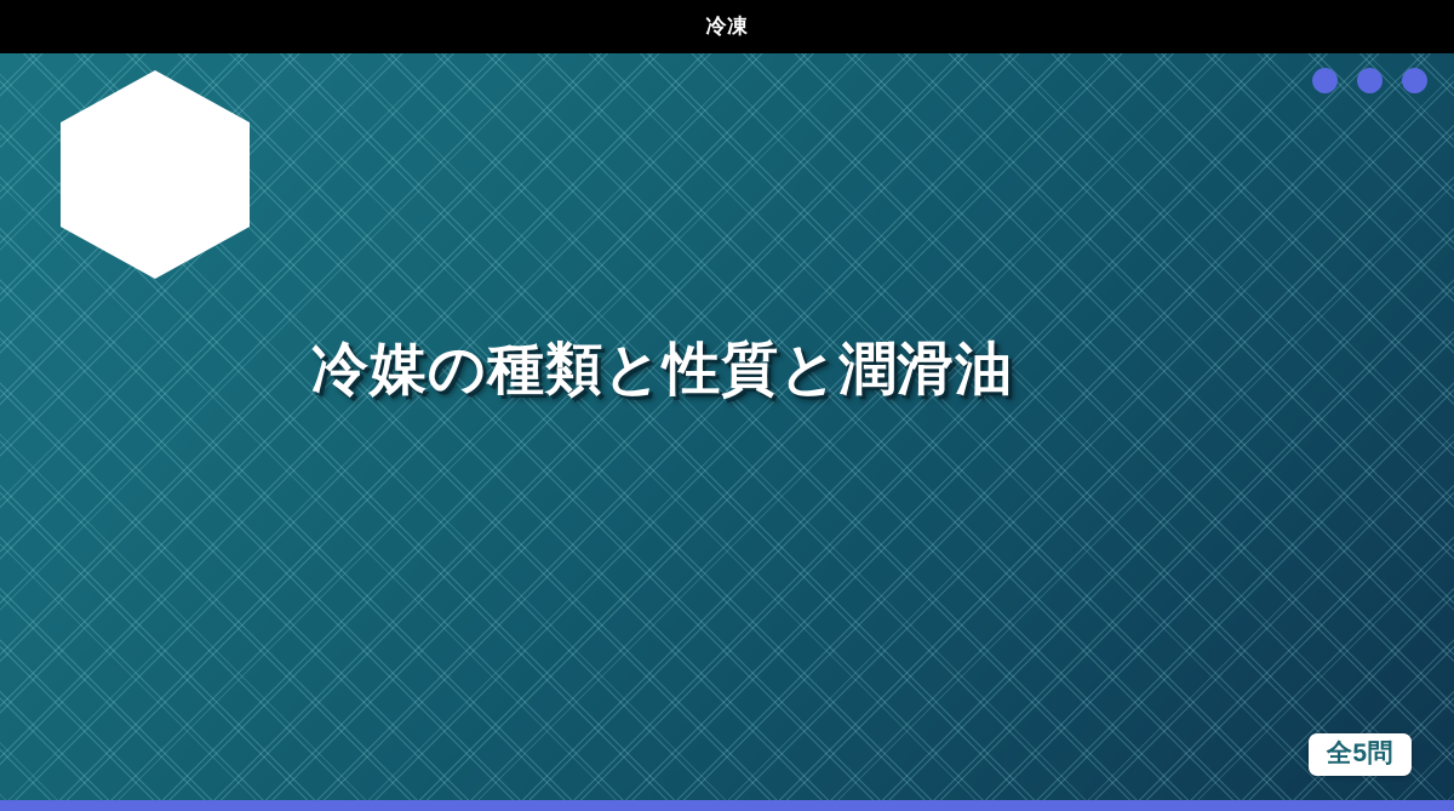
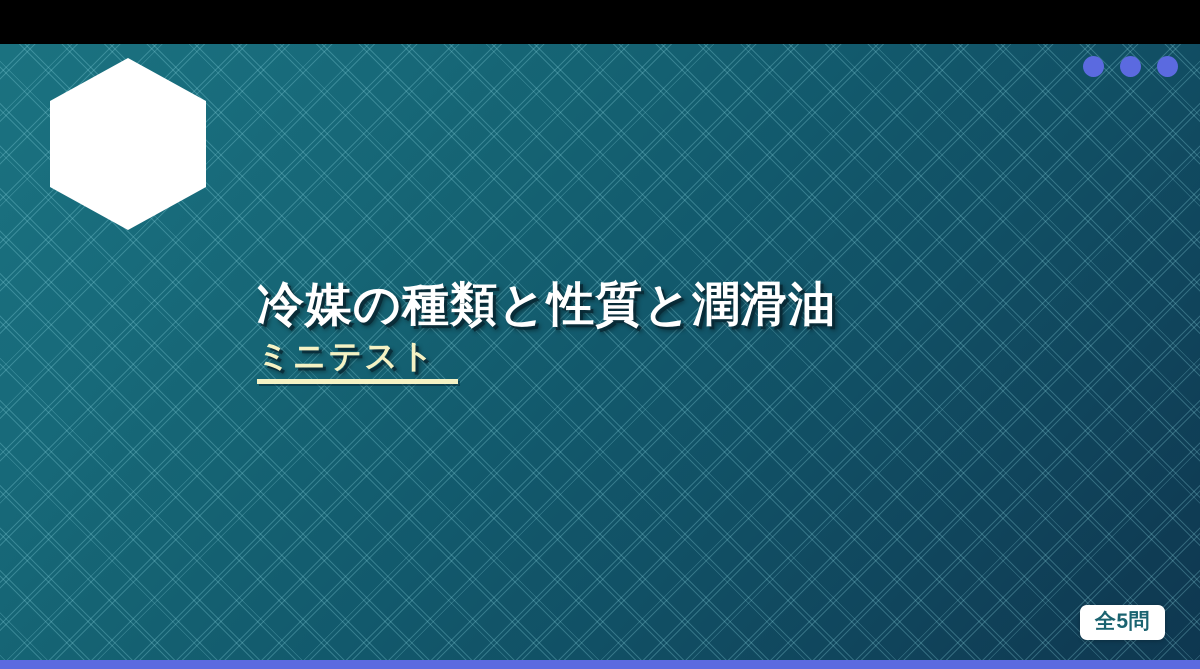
- 冷凍
  冷媒の種類と性質と潤滑油
+ ミニテスト
  全5問
